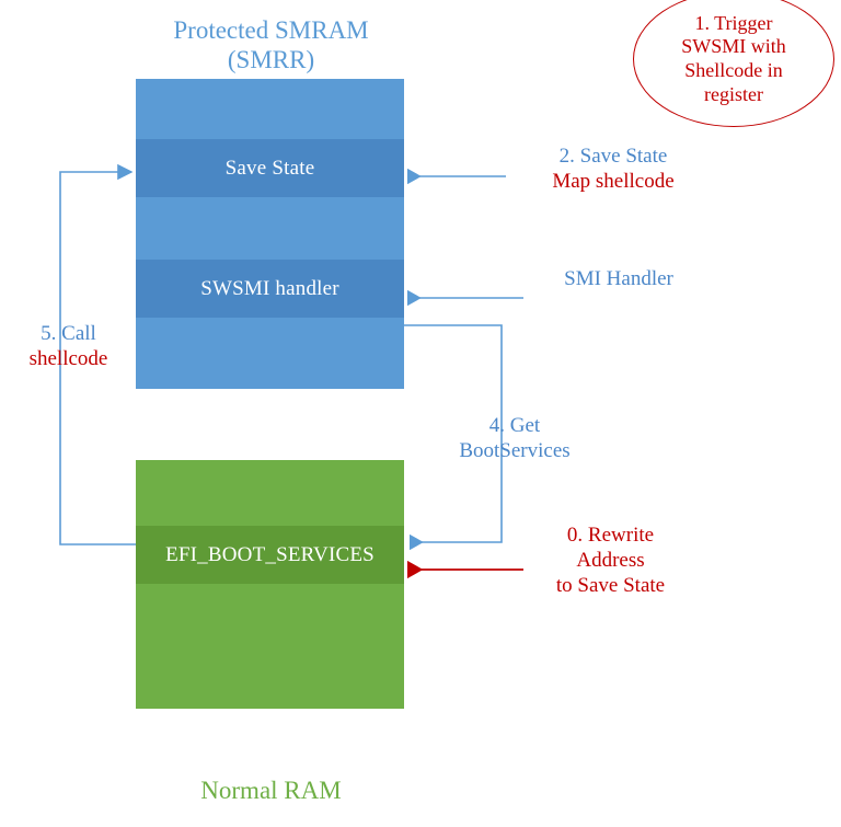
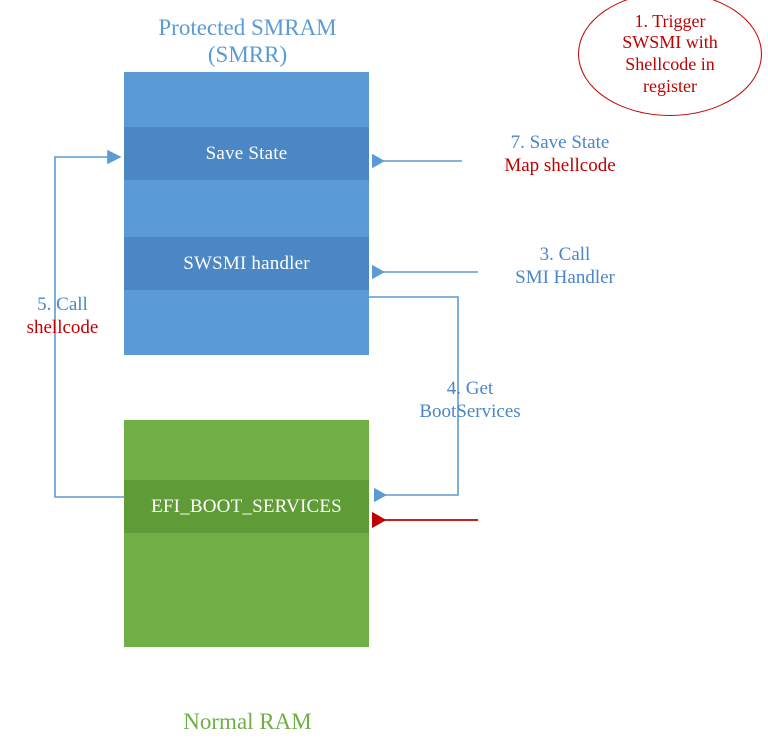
  Protected SMRAM
  (SMRR)
  Save State
  SWSMI handler
  EFI_BOOT_SERVICES
  Normal RAM
  1. Trigger
  SWSMI with
  Shellcode in
  register
- 2. Save State
+ 7. Save State
  Map shellcode
+ 3. Call
  SMI Handler
  4. Get
  BootServices
  5. Call
  shellcode
- 0. Rewrite
- Address
- to Save State
